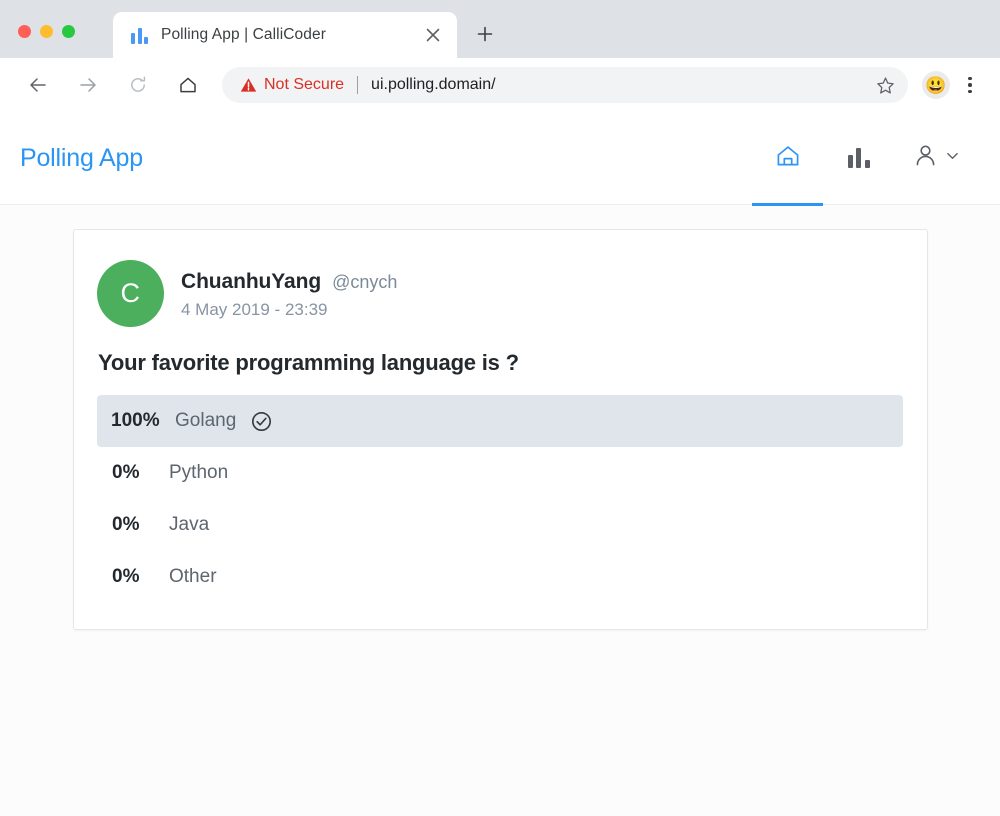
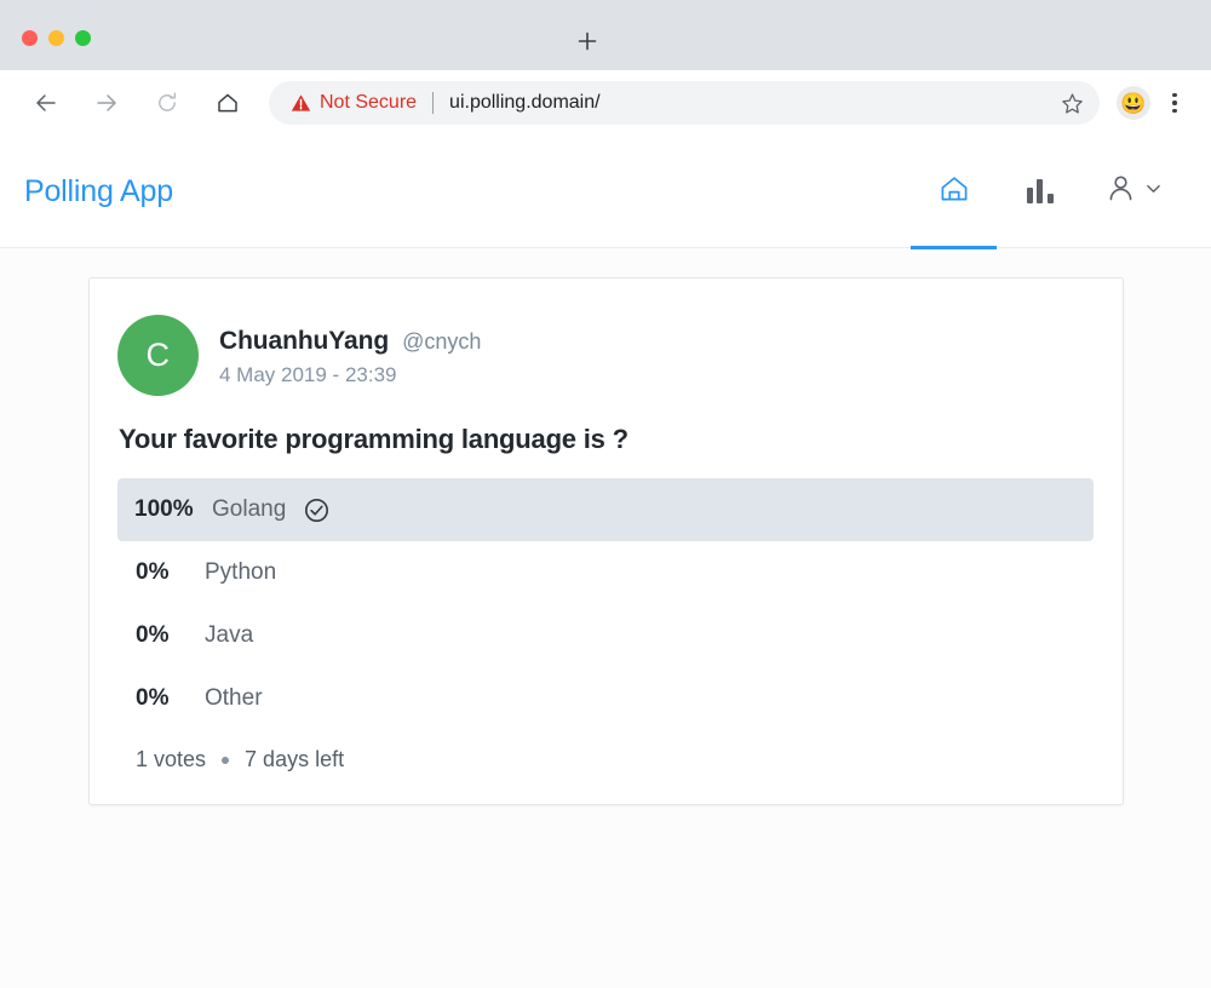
- Polling App | CalliCoder
  Not Secure
  ui.polling.domain/
  😃
  Polling App
  C
  ChuanhuYang
  @cnych
  4 May 2019 - 23:39
  Your favorite programming language is ?
  100%
  Golang
  0%
  Python
  0%
  Java
  0%
  Other
+ 1 votes
+ 7 days left
